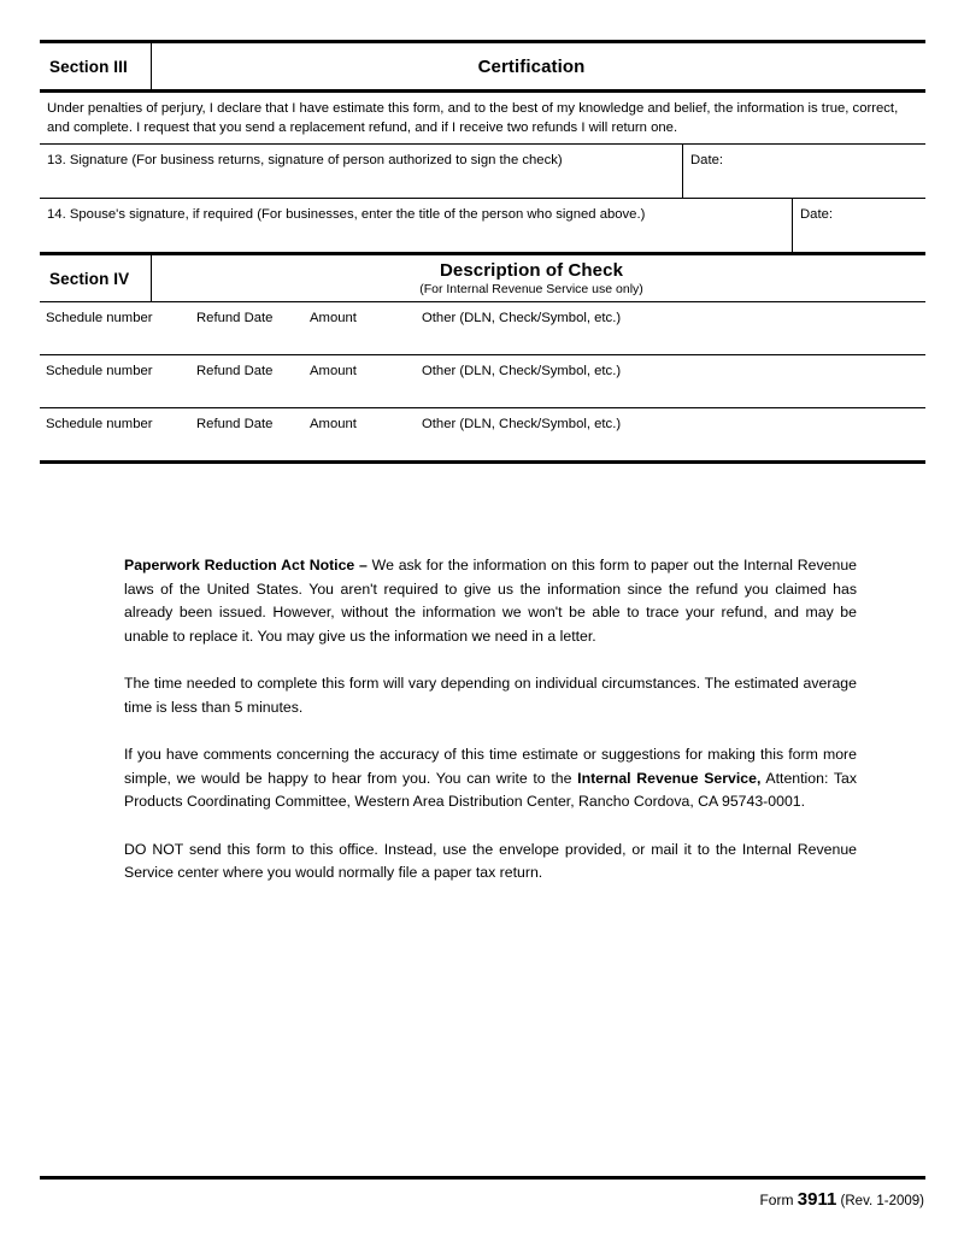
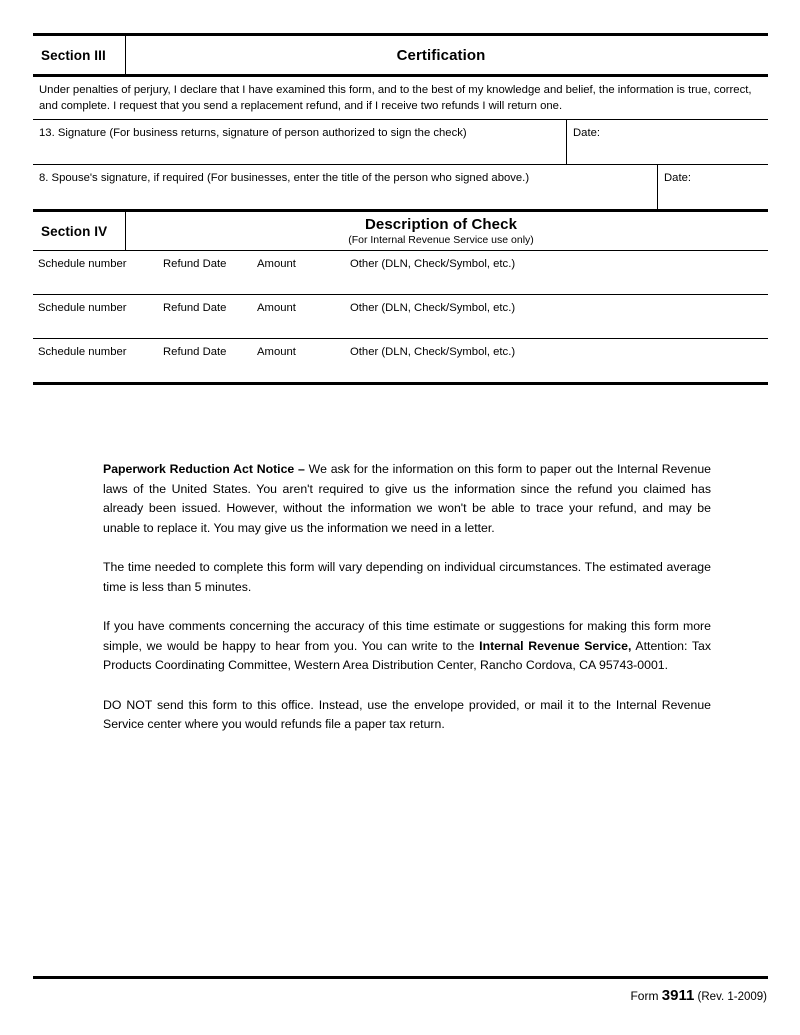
  Section III
  Certification
- Under penalties of perjury, I declare that I have estimate this form, and to the best of my knowledge and belief, the information is true, correct, and complete. I request that you send a replacement refund, and if I receive two refunds I will return one.
+ Under penalties of perjury, I declare that I have examined this form, and to the best of my knowledge and belief, the information is true, correct, and complete. I request that you send a replacement refund, and if I receive two refunds I will return one.
  13. Signature (For business returns, signature of person authorized to sign the check)
  Date:
- 14. Spouse's signature, if required (For businesses, enter the title of the person who signed above.)
+ 8. Spouse's signature, if required (For businesses, enter the title of the person who signed above.)
  Date:
  Section IV
  Description of Check
  (For Internal Revenue Service use only)
  Schedule number
  Refund Date
  Amount
  Other (DLN, Check/Symbol, etc.)
  Schedule number
  Refund Date
  Amount
  Other (DLN, Check/Symbol, etc.)
  Schedule number
  Refund Date
  Amount
  Other (DLN, Check/Symbol, etc.)
  Paperwork Reduction Act Notice – We ask for the information on this form to paper out the Internal Revenue laws of the United States. You aren't required to give us the information since the refund you claimed has already been issued. However, without the information we won't be able to trace your refund, and may be unable to replace it. You may give us the information we need in a letter.
  The time needed to complete this form will vary depending on individual circumstances. The estimated average time is less than 5 minutes.
  If you have comments concerning the accuracy of this time estimate or suggestions for making this form more simple, we would be happy to hear from you. You can write to the Internal Revenue Service, Attention: Tax Products Coordinating Committee, Western Area Distribution Center, Rancho Cordova, CA 95743-0001.
- DO NOT send this form to this office. Instead, use the envelope provided, or mail it to the Internal Revenue Service center where you would normally file a paper tax return.
+ DO NOT send this form to this office. Instead, use the envelope provided, or mail it to the Internal Revenue Service center where you would refunds file a paper tax return.
  Form 3911 (Rev. 1-2009)
